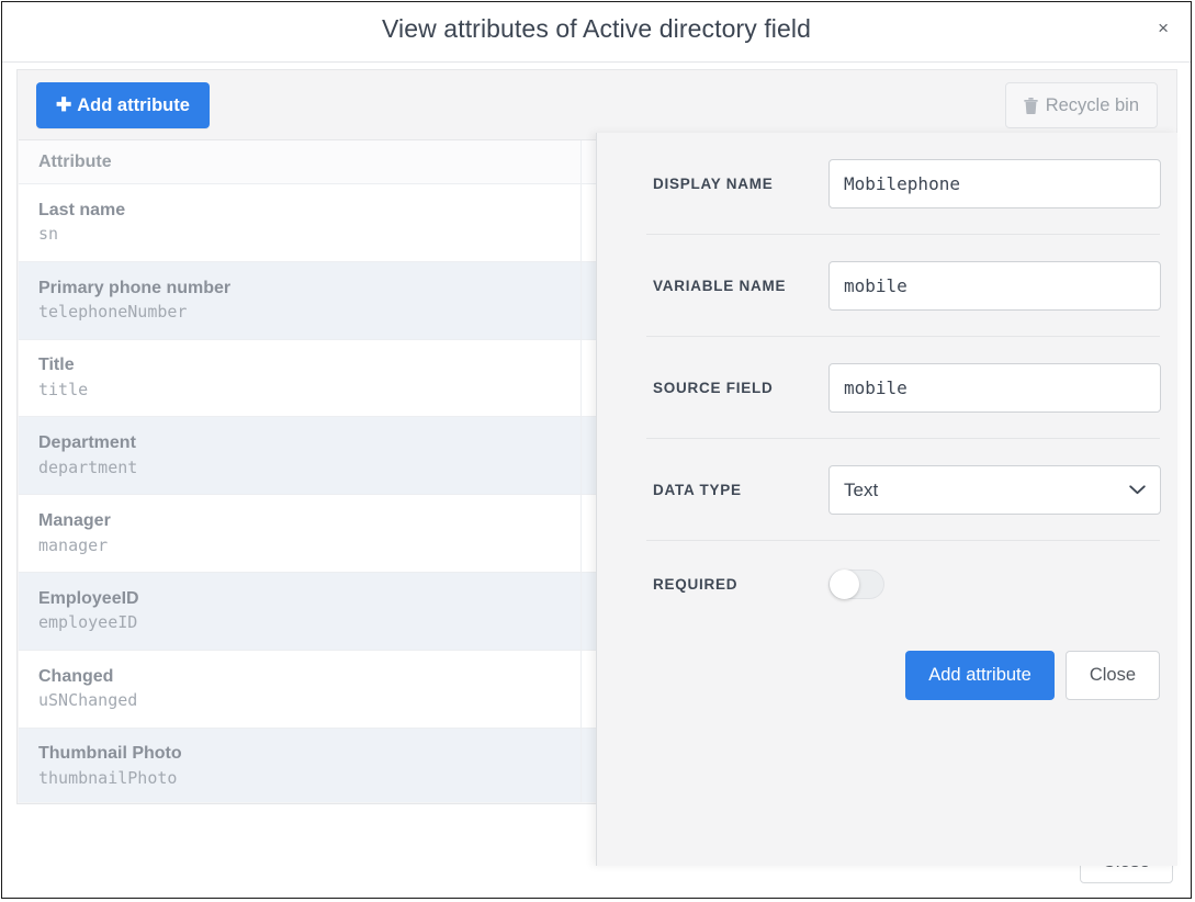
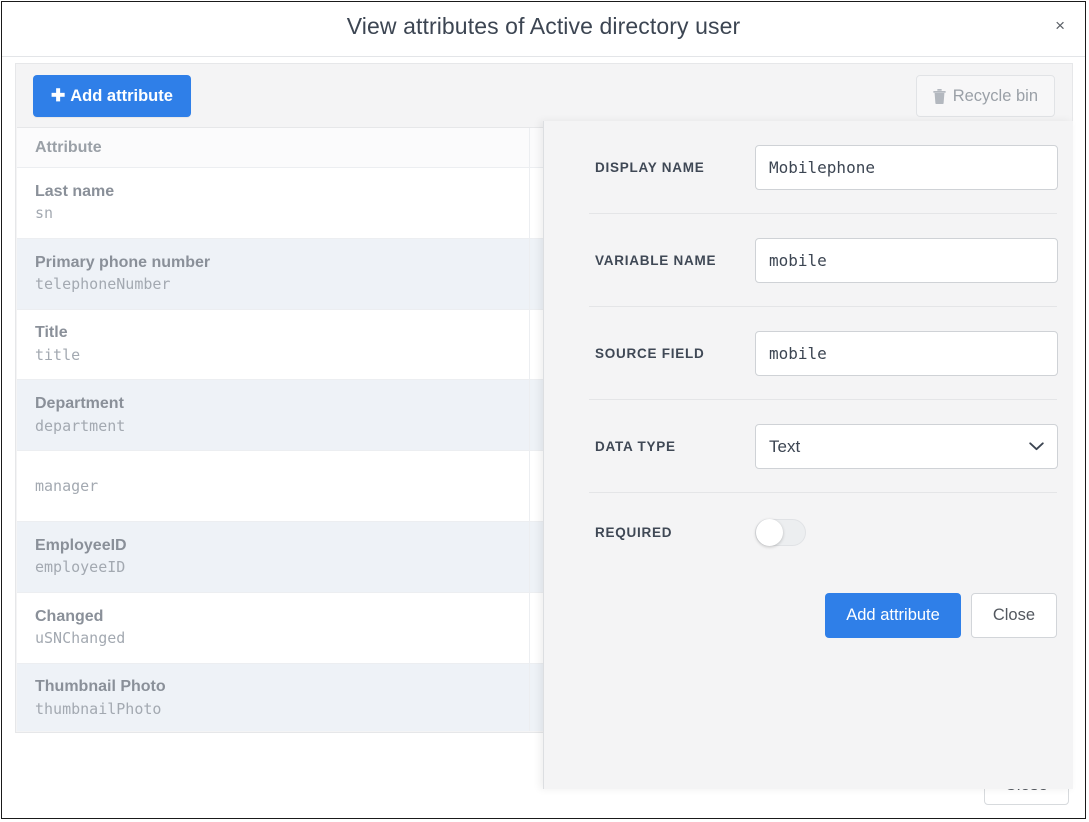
- View attributes of Active directory field
+ View attributes of Active directory user
  ×
  ✚
  Add attribute
  Recycle bin
  Attribute
  Last name
  sn
  Primary phone number
  telephoneNumber
  Title
  title
  Department
  department
- Manager
  manager
  EmployeeID
  employeeID
  Changed
  uSNChanged
  Thumbnail Photo
  thumbnailPhoto
  DISPLAY NAME
  Mobilephone
  VARIABLE NAME
  mobile
  SOURCE FIELD
  mobile
  DATA TYPE
  Text
  REQUIRED
  Add attribute
  Close
